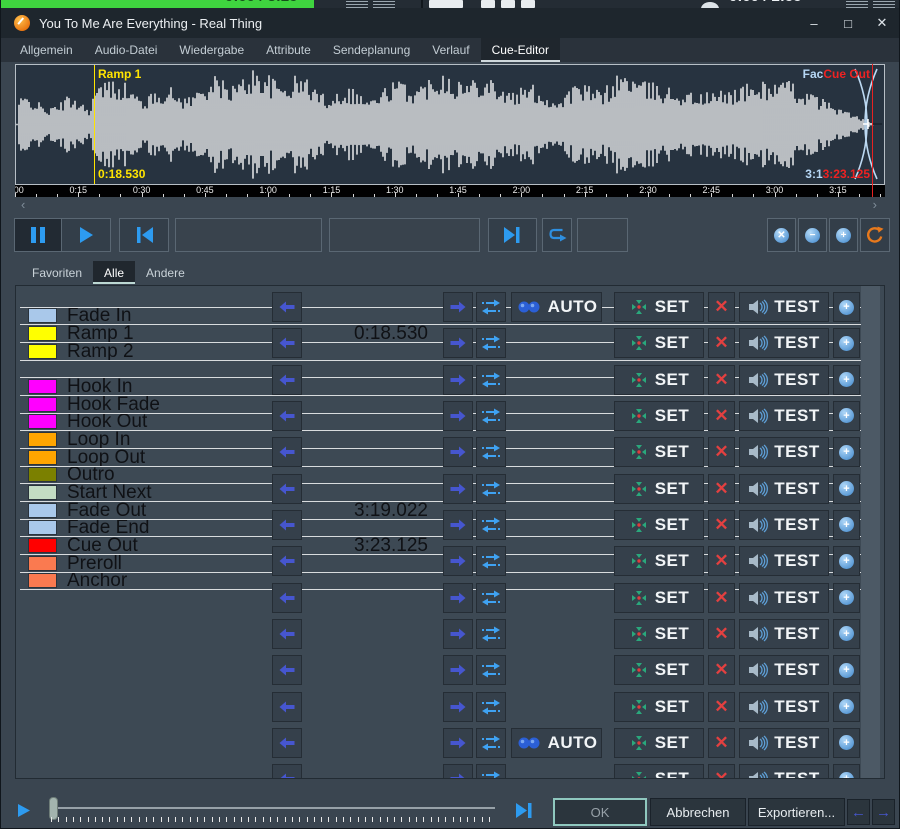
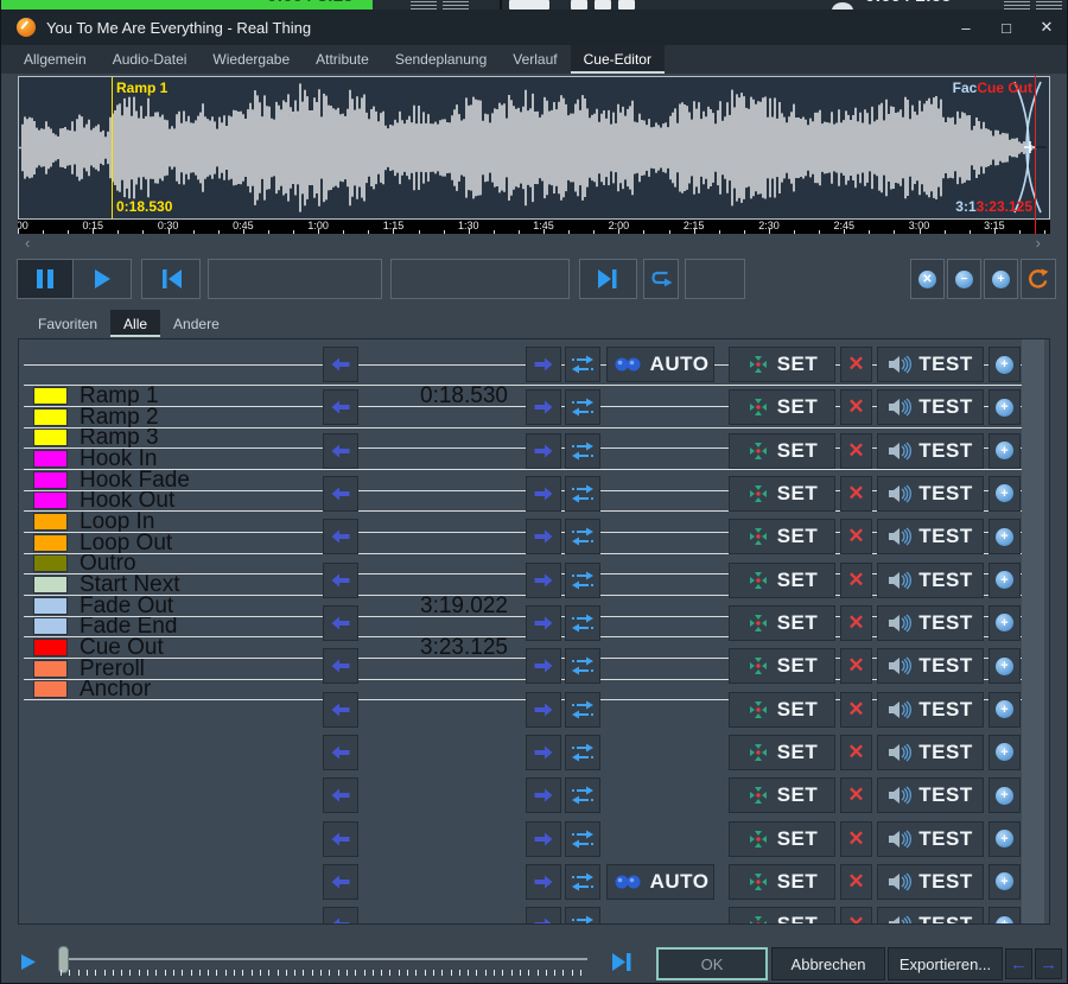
  You To Me Are Everything - Real Thing
  –
  □
  ✕
  Allgemein
  Audio-Datei
  Wiedergabe
  Attribute
  Sendeplanung
  Verlauf
  Cue-Editor
  Ramp 1
  0:18.530
  FacCue Out
  3:13:23.125
  0:15
  0:30
  0:45
  1:00
  1:15
  1:30
  1:45
  2:00
  2:15
  2:30
  2:45
  3:00
  3:15
  ‹
  ›
  ✕
  −
  +
  Favoriten
  Alle
  Andere
- Fade In
  Ramp 1
  0:18.530
  Ramp 2
+ Ramp 3
  Hook In
  Hook Fade
  Hook Out
  Loop In
  Loop Out
  Outro
  Start Next
  Fade Out
  3:19.022
  Fade End
  Cue Out
  3:23.125
  Preroll
  Anchor
  AUTO
  SET
  ✕
  TEST
  +
  SET
  ✕
  TEST
  +
  SET
  ✕
  TEST
  +
  SET
  ✕
  TEST
  +
  SET
  ✕
  TEST
  +
  SET
  ✕
  TEST
  +
  SET
  ✕
  TEST
  +
  SET
  ✕
  TEST
  +
  SET
  ✕
  TEST
  +
  SET
  ✕
  TEST
  +
  SET
  ✕
  TEST
  +
  SET
  ✕
  TEST
  +
  AUTO
  SET
  ✕
  TEST
  +
  OK
  Abbrechen
  Exportieren...
  ←
  →
